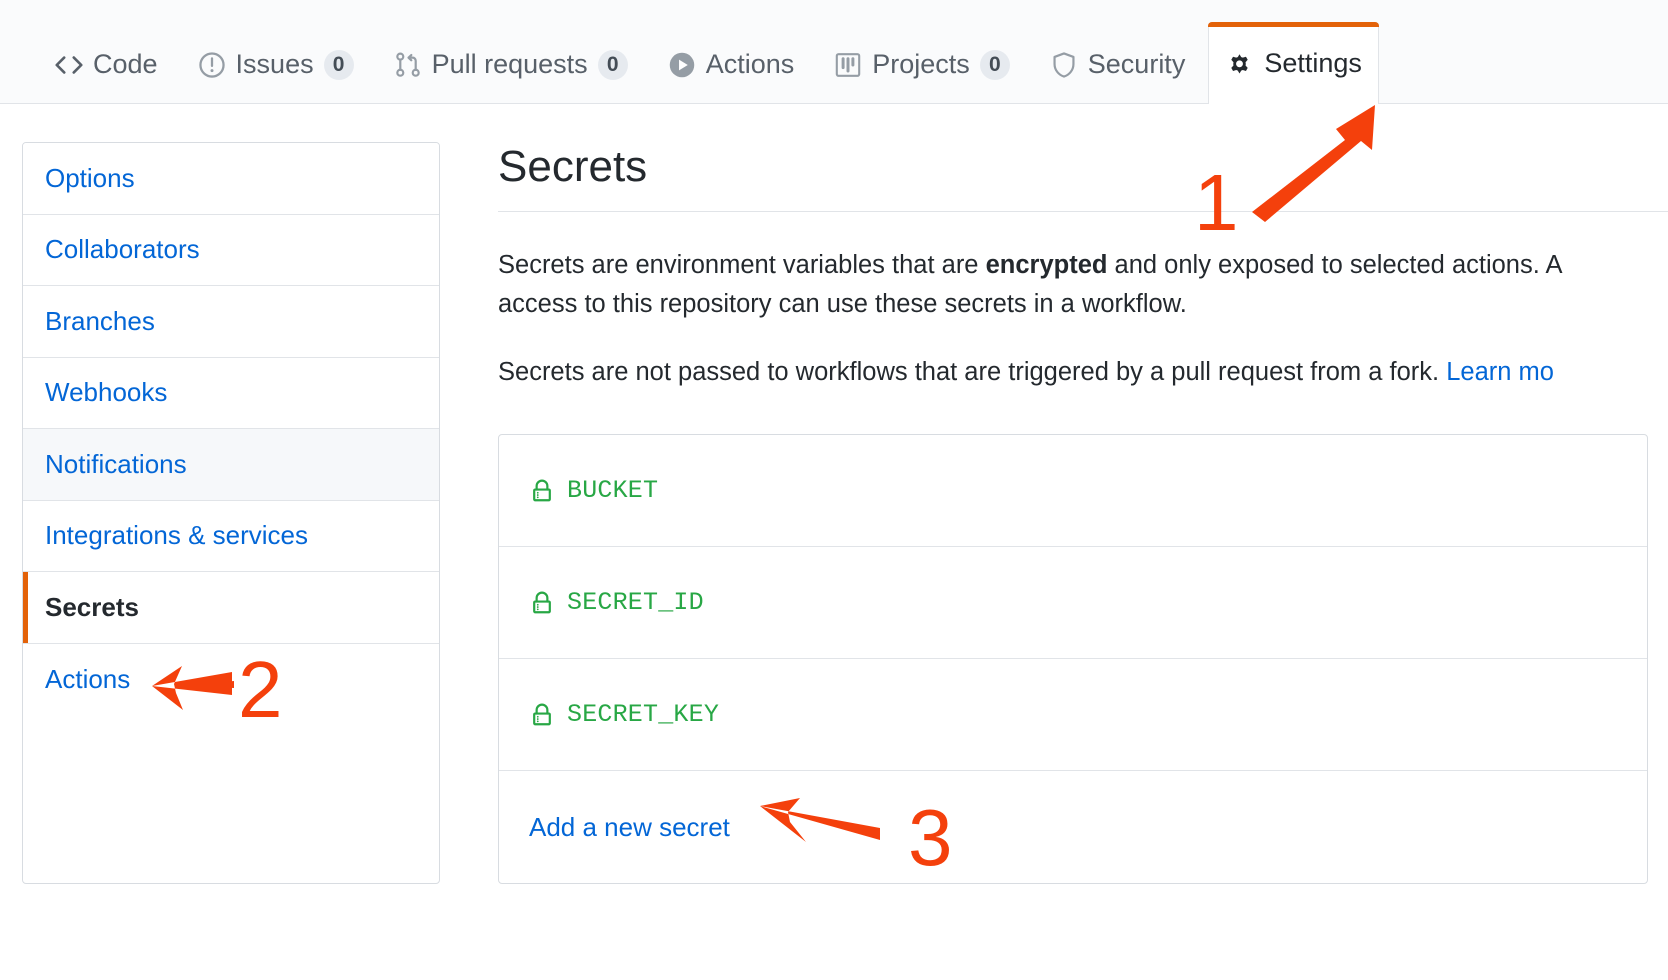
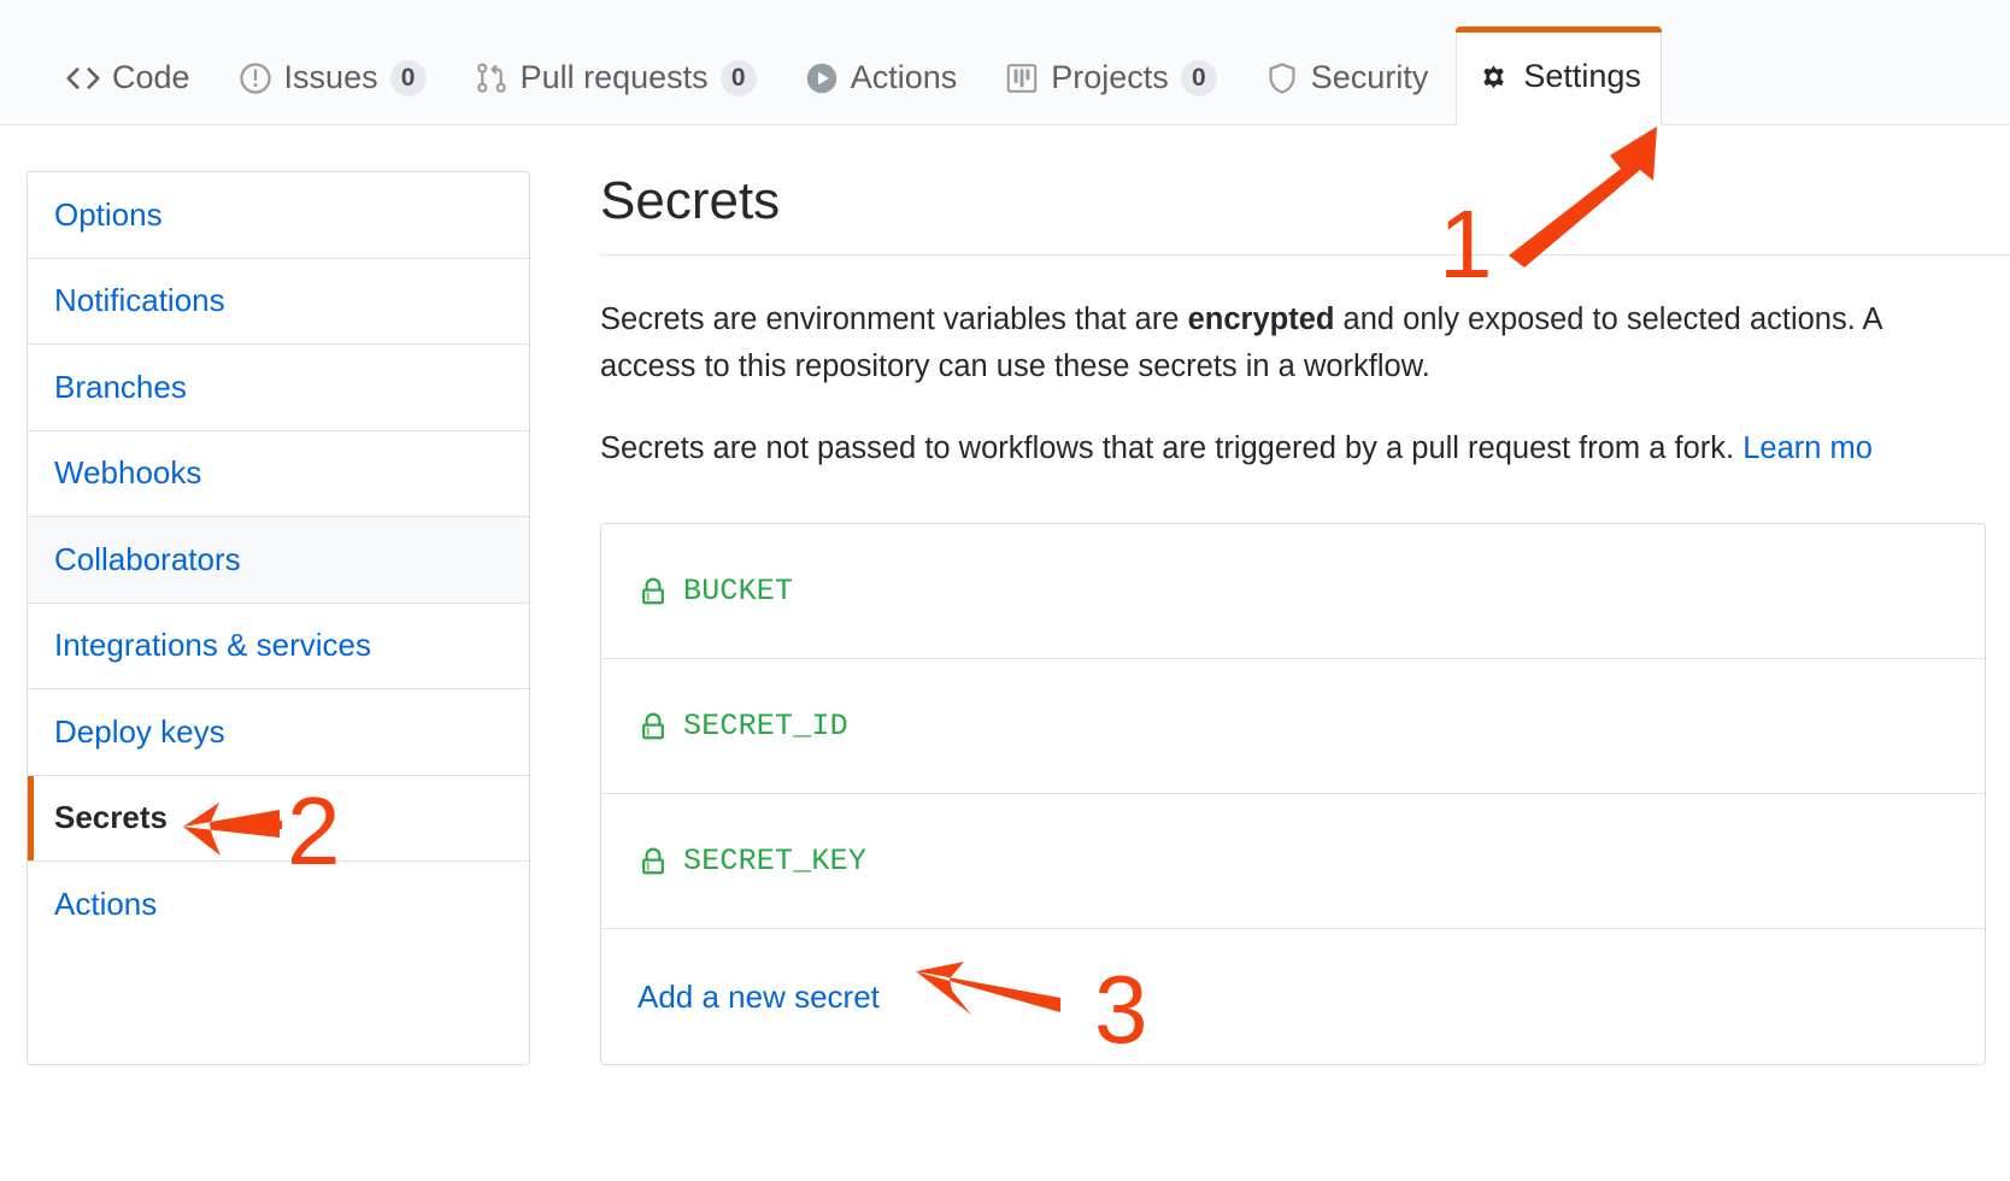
  Code
  Issues
  0
  Pull requests
  0
  Actions
  Projects
  0
  Security
  Settings
  Options
- Collaborators
+ Notifications
  Branches
  Webhooks
- Notifications
+ Collaborators
  Integrations & services
+ Deploy keys
  Secrets
  Actions
  Secrets
  Secrets are environment variables that are encrypted and only exposed to selected actions. A
  access to this repository can use these secrets in a workflow.
  Secrets are not passed to workflows that are triggered by a pull request from a fork. Learn mo
  BUCKET
  SECRET_ID
  SECRET_KEY
  Add a new secret
  1
  2
  3
